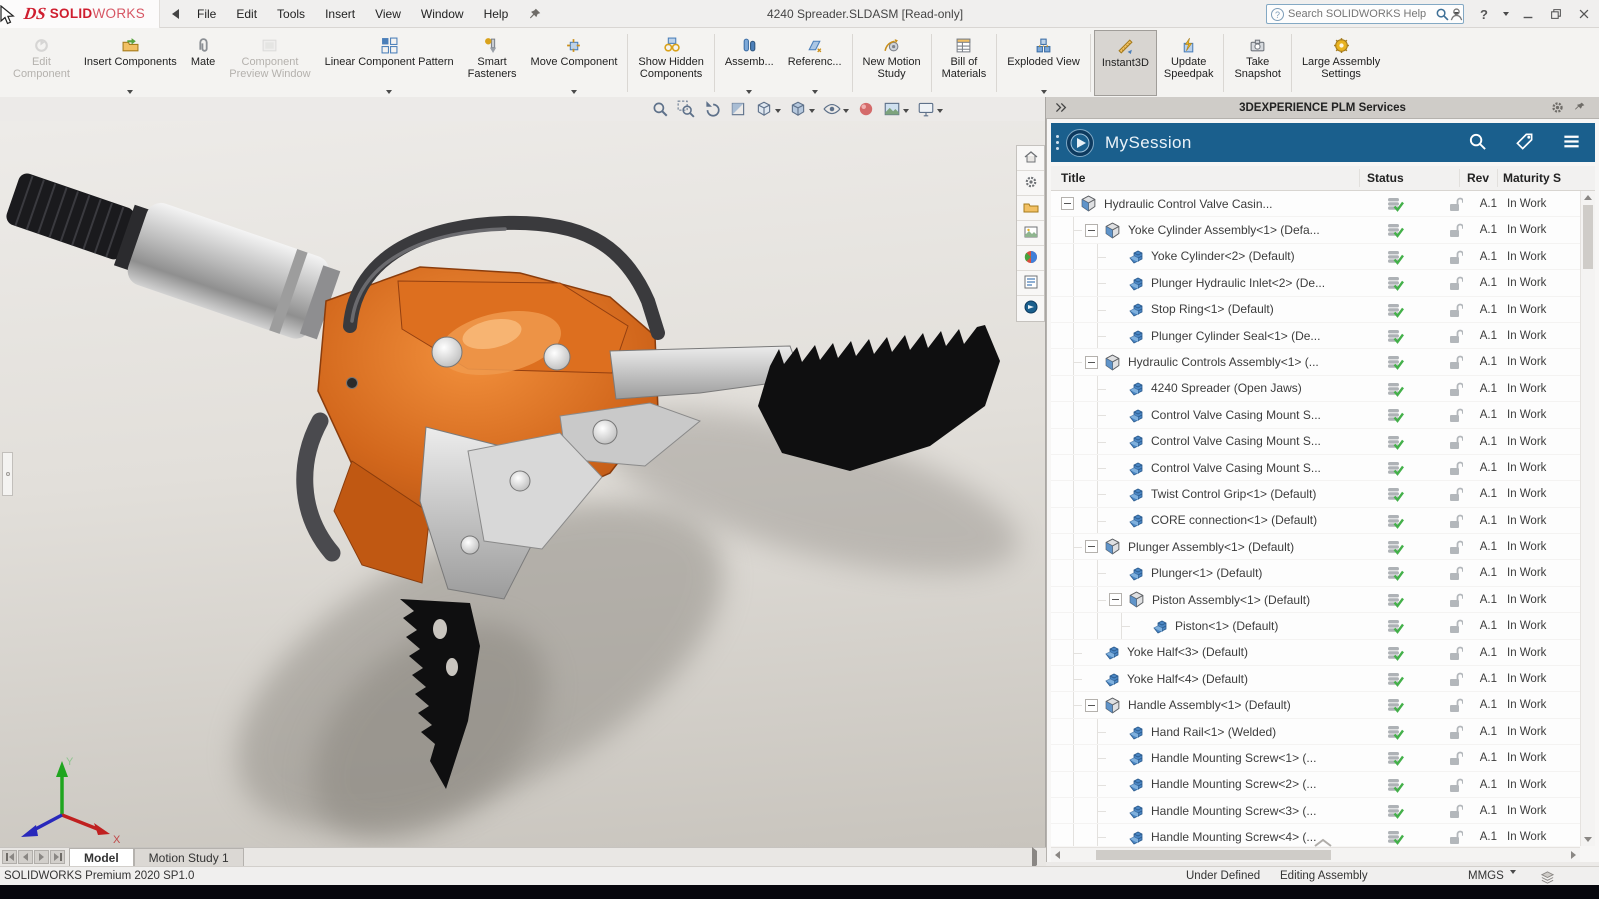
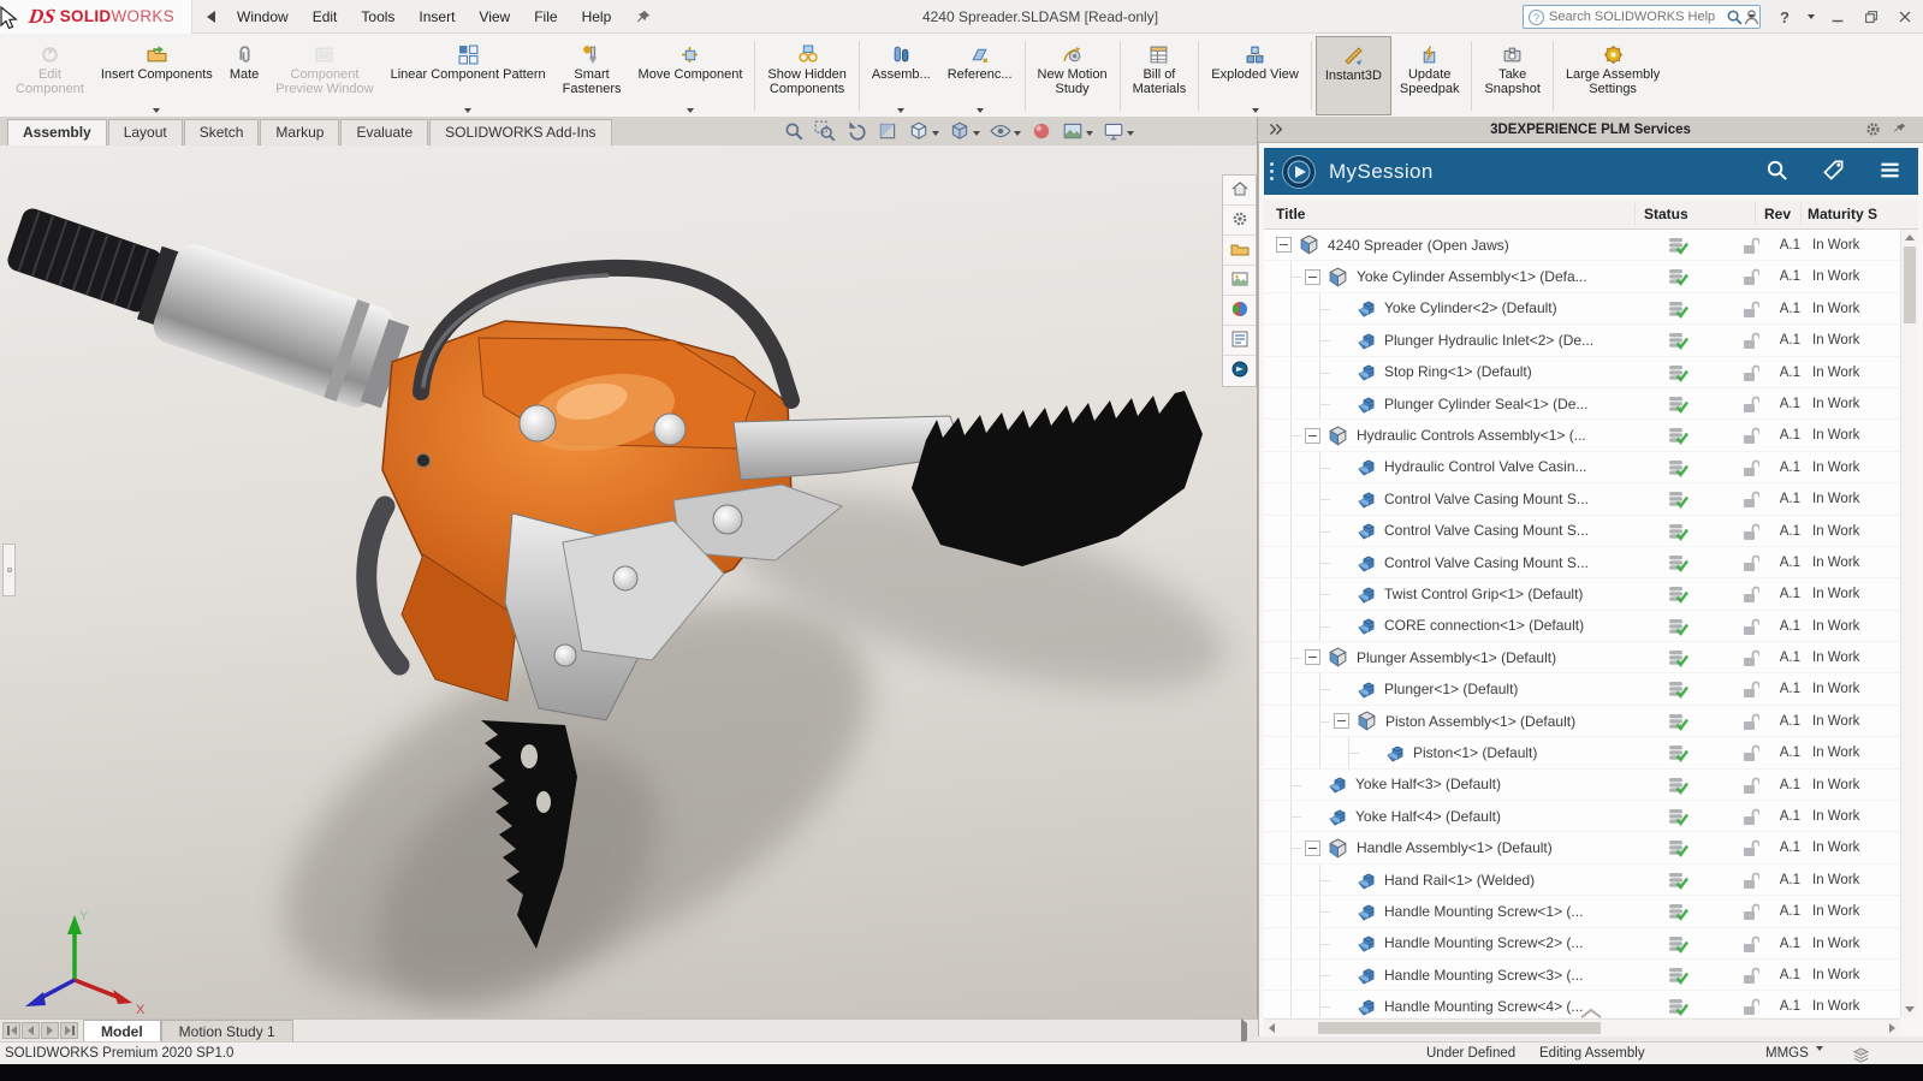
  SOLID
  WORKS
- File
+ Window
  Edit
  Tools
  Insert
  View
- Window
+ File
  Help
  4240 Spreader.SLDASM [Read-only]
  ?
  Search SOLIDWORKS Help
  ?
  Edit
  Component
  Insert Components
  Mate
  Component
  Preview Window
  Linear Component Pattern
  Smart
  Fasteners
  Move Component
  Show Hidden
  Components
  Assemb...
  Referenc...
  New Motion
  Study
  Bill of
  Materials
  Exploded View
  Instant3D
  Update
  Speedpak
  Take
  Snapshot
  Large Assembly
  Settings
+ Assembly
+ Layout
+ Sketch
+ Markup
+ Evaluate
+ SOLIDWORKS Add-Ins
  3DEXPERIENCE PLM Services
  Y
  X
  MySession
  Title
  Status
  Rev
  Maturity S
- Hydraulic Control Valve Casin...
+ 4240 Spreader (Open Jaws)
  A.1
  In Work
  Yoke Cylinder Assembly<1> (Defa...
  A.1
  In Work
  Yoke Cylinder<2> (Default)
  A.1
  In Work
  Plunger Hydraulic Inlet<2> (De...
  A.1
  In Work
  Stop Ring<1> (Default)
  A.1
  In Work
  Plunger Cylinder Seal<1> (De...
  A.1
  In Work
  Hydraulic Controls Assembly<1> (...
  A.1
  In Work
- 4240 Spreader (Open Jaws)
+ Hydraulic Control Valve Casin...
  A.1
  In Work
  Control Valve Casing Mount S...
  A.1
  In Work
  Control Valve Casing Mount S...
  A.1
  In Work
  Control Valve Casing Mount S...
  A.1
  In Work
  Twist Control Grip<1> (Default)
  A.1
  In Work
  CORE connection<1> (Default)
  A.1
  In Work
  Plunger Assembly<1> (Default)
  A.1
  In Work
  Plunger<1> (Default)
  A.1
  In Work
  Piston Assembly<1> (Default)
  A.1
  In Work
  Piston<1> (Default)
  A.1
  In Work
  Yoke Half<3> (Default)
  A.1
  In Work
  Yoke Half<4> (Default)
  A.1
  In Work
  Handle Assembly<1> (Default)
  A.1
  In Work
  Hand Rail<1> (Welded)
  A.1
  In Work
  Handle Mounting Screw<1> (...
  A.1
  In Work
  Handle Mounting Screw<2> (...
  A.1
  In Work
  Handle Mounting Screw<3> (...
  A.1
  In Work
  Handle Mounting Screw<4> (...
  A.1
  In Work
  Model
  Motion Study 1
  SOLIDWORKS Premium 2020 SP1.0
  Under Defined
  Editing Assembly
  MMGS
